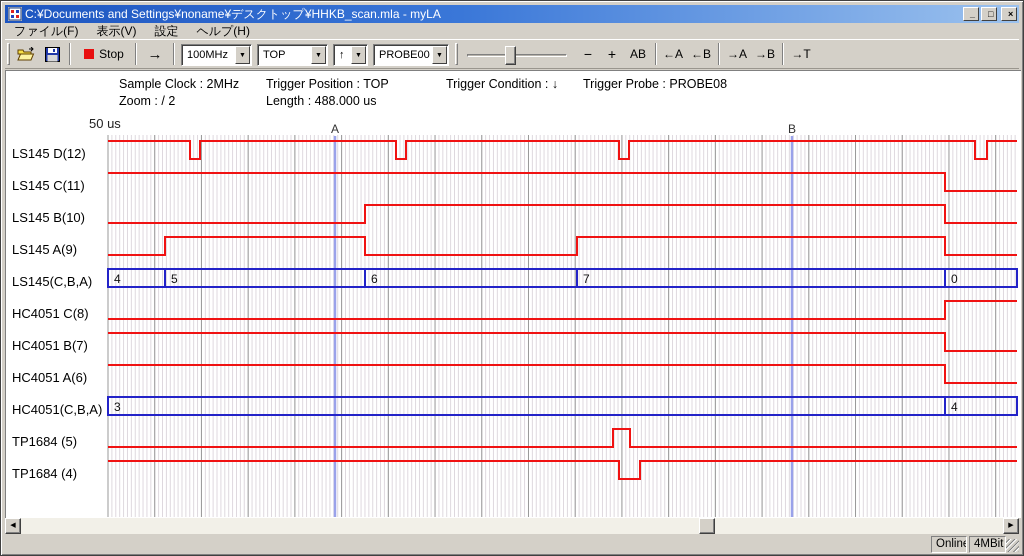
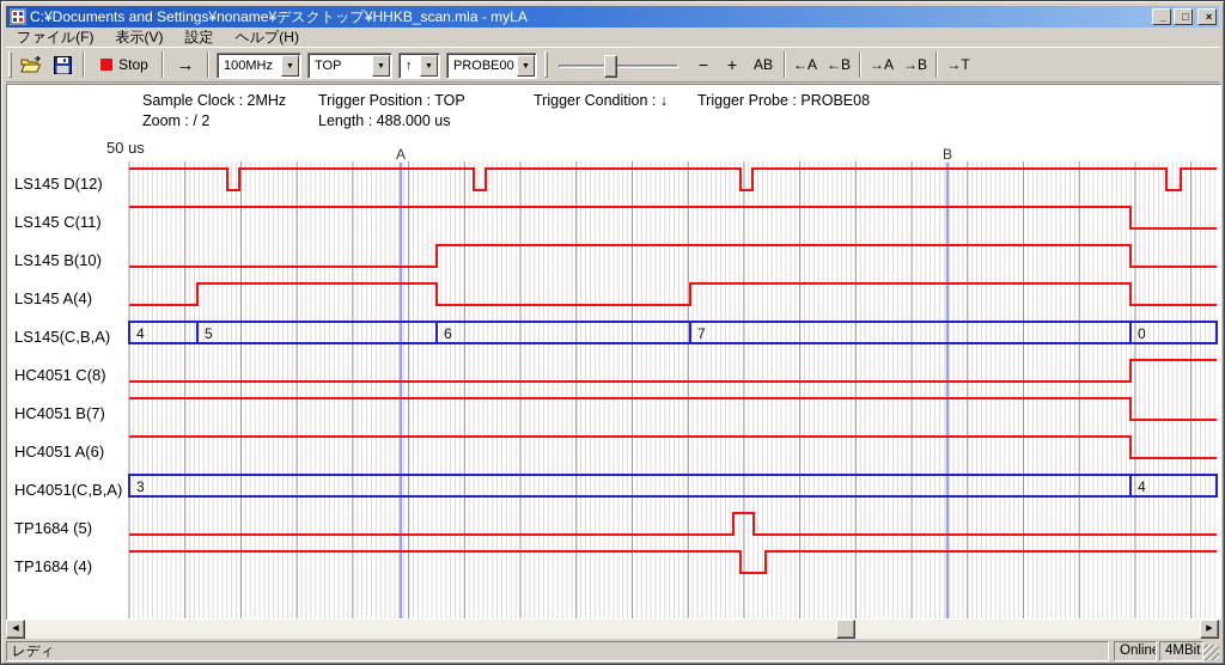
  C:¥Documents and Settings¥noname¥デスクトップ¥HHKB_scan.mla - myLA
  _
  □
  ×
  ファイル(F)
  表示(V)
  設定
  ヘルプ(H)
  Stop
  →
  100MHz
  TOP
  ↑
  PROBE00
  −
  +
  AB
  ←A
  ←B
  →A
  →B
  →T
  Sample Clock : 2MHz
  Trigger Position : TOP
  Trigger Condition : ↓
  Trigger Probe : PROBE08
  Zoom : / 2
  Length : 488.000 us
  50 us
  A
  B
  LS145 D(12)
  LS145 C(11)
  LS145 B(10)
- LS145 A(9)
+ LS145 A(4)
  LS145(C,B,A)
  4
  5
  6
  7
  0
  HC4051 C(8)
  HC4051 B(7)
  HC4051 A(6)
  HC4051(C,B,A)
  3
  4
  TP1684 (5)
  TP1684 (4)
+ レディ
  Online
  4MBit
